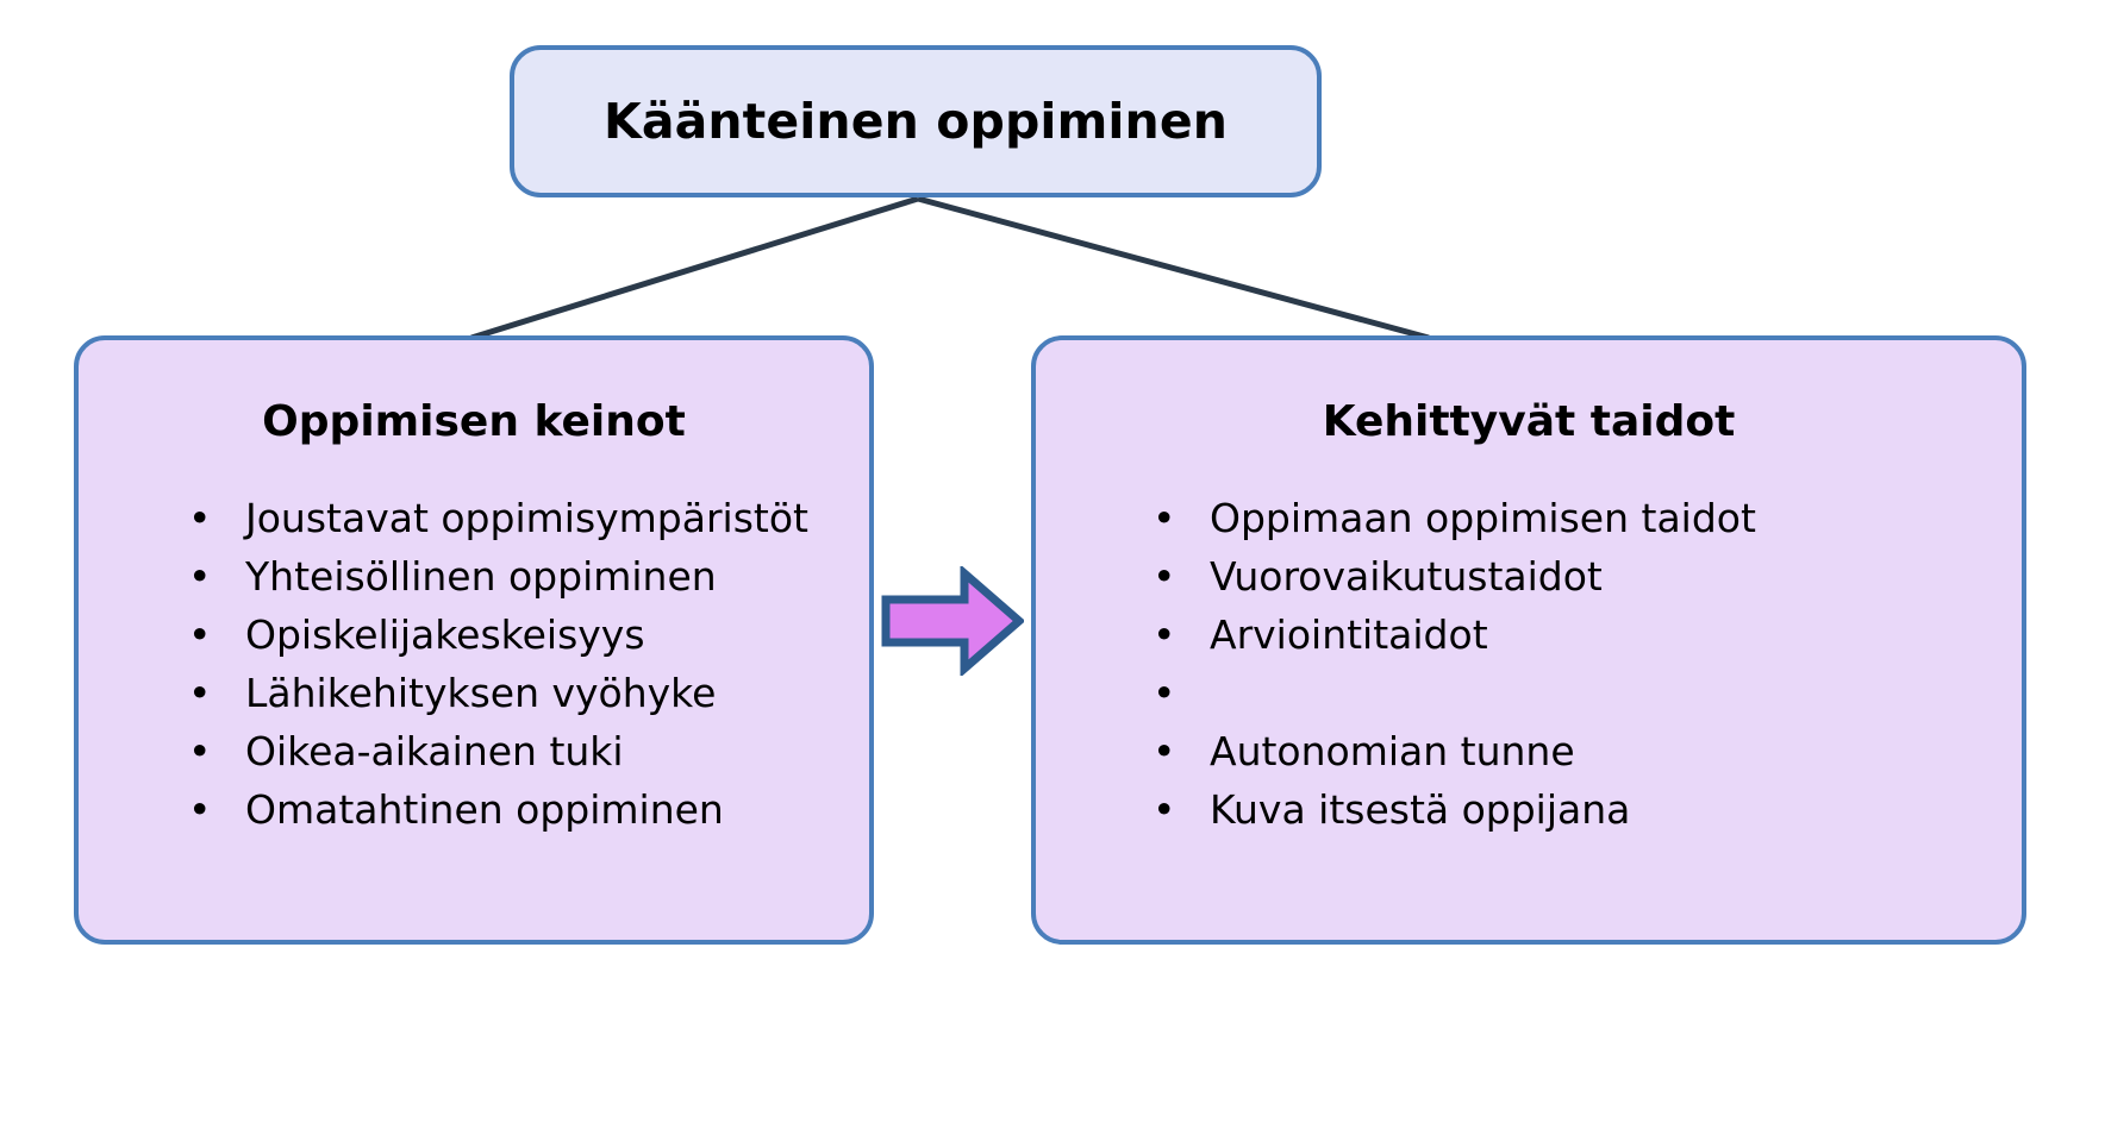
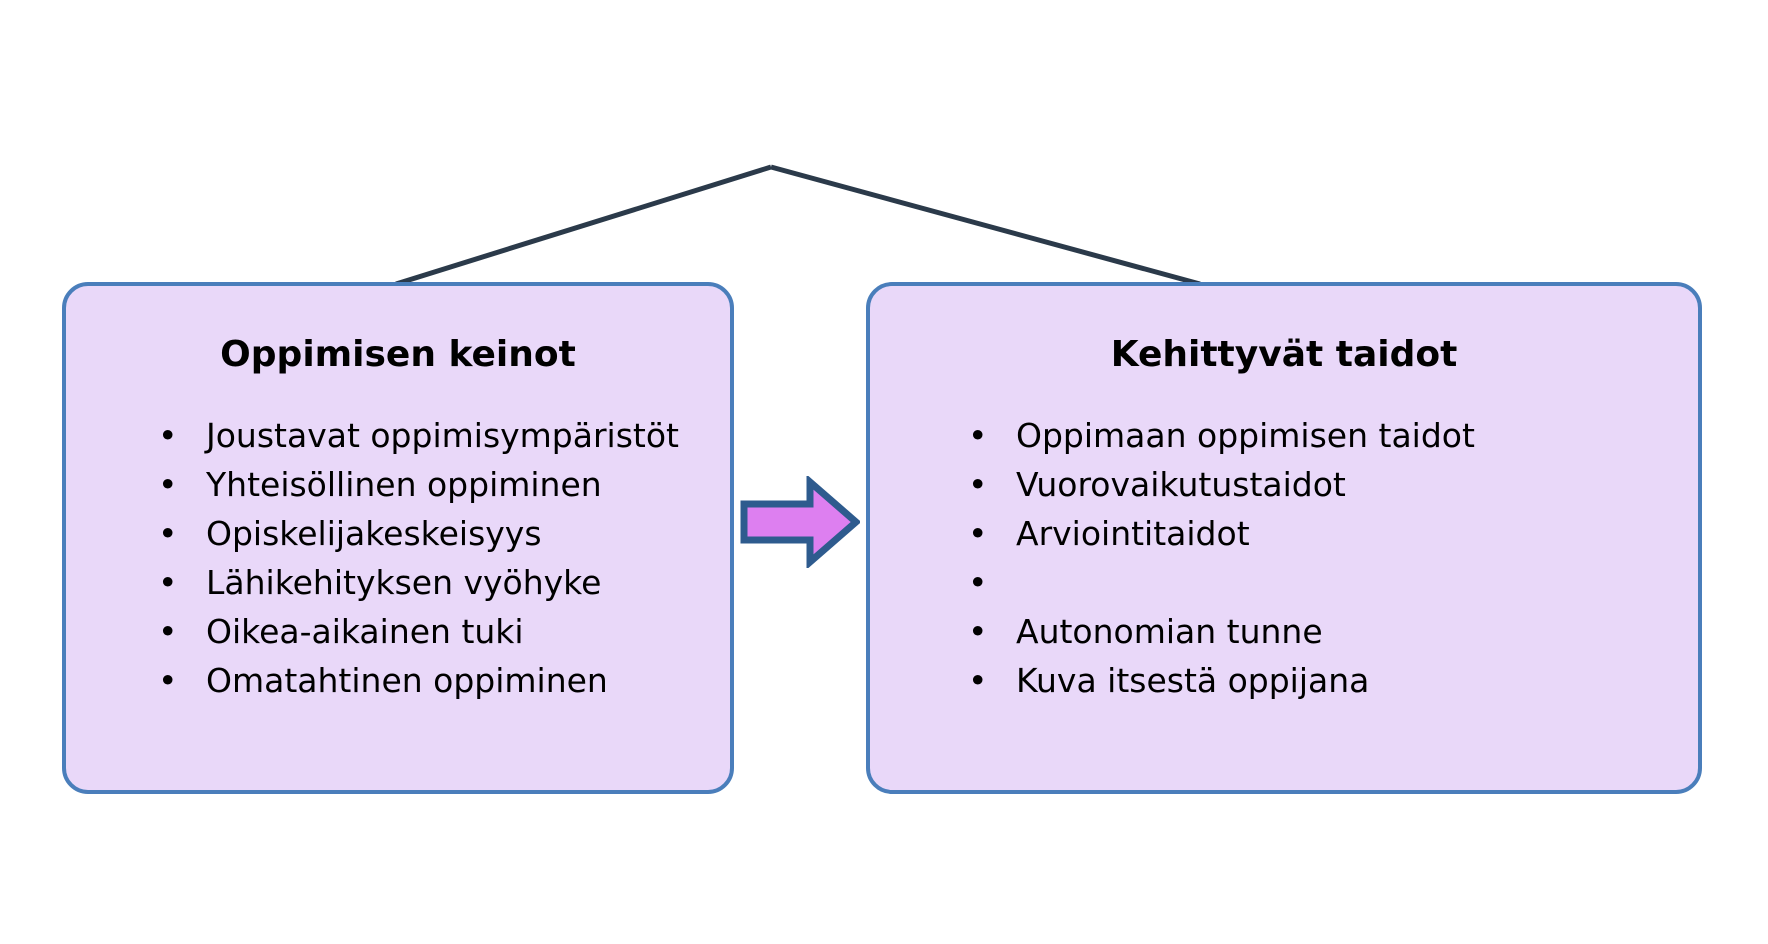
- Käänteinen oppiminen
  Oppimisen keinot
  •
  Joustavat oppimisympäristöt
  •
  Yhteisöllinen oppiminen
  •
  Opiskelijakeskeisyys
  •
  Lähikehityksen vyöhyke
  •
  Oikea-aikainen tuki
  •
  Omatahtinen oppiminen
  Kehittyvät taidot
  •
  Oppimaan oppimisen taidot
  •
  Vuorovaikutustaidot
  •
  Arviointitaidot
  •
  •
  Autonomian tunne
  •
  Kuva itsestä oppijana
